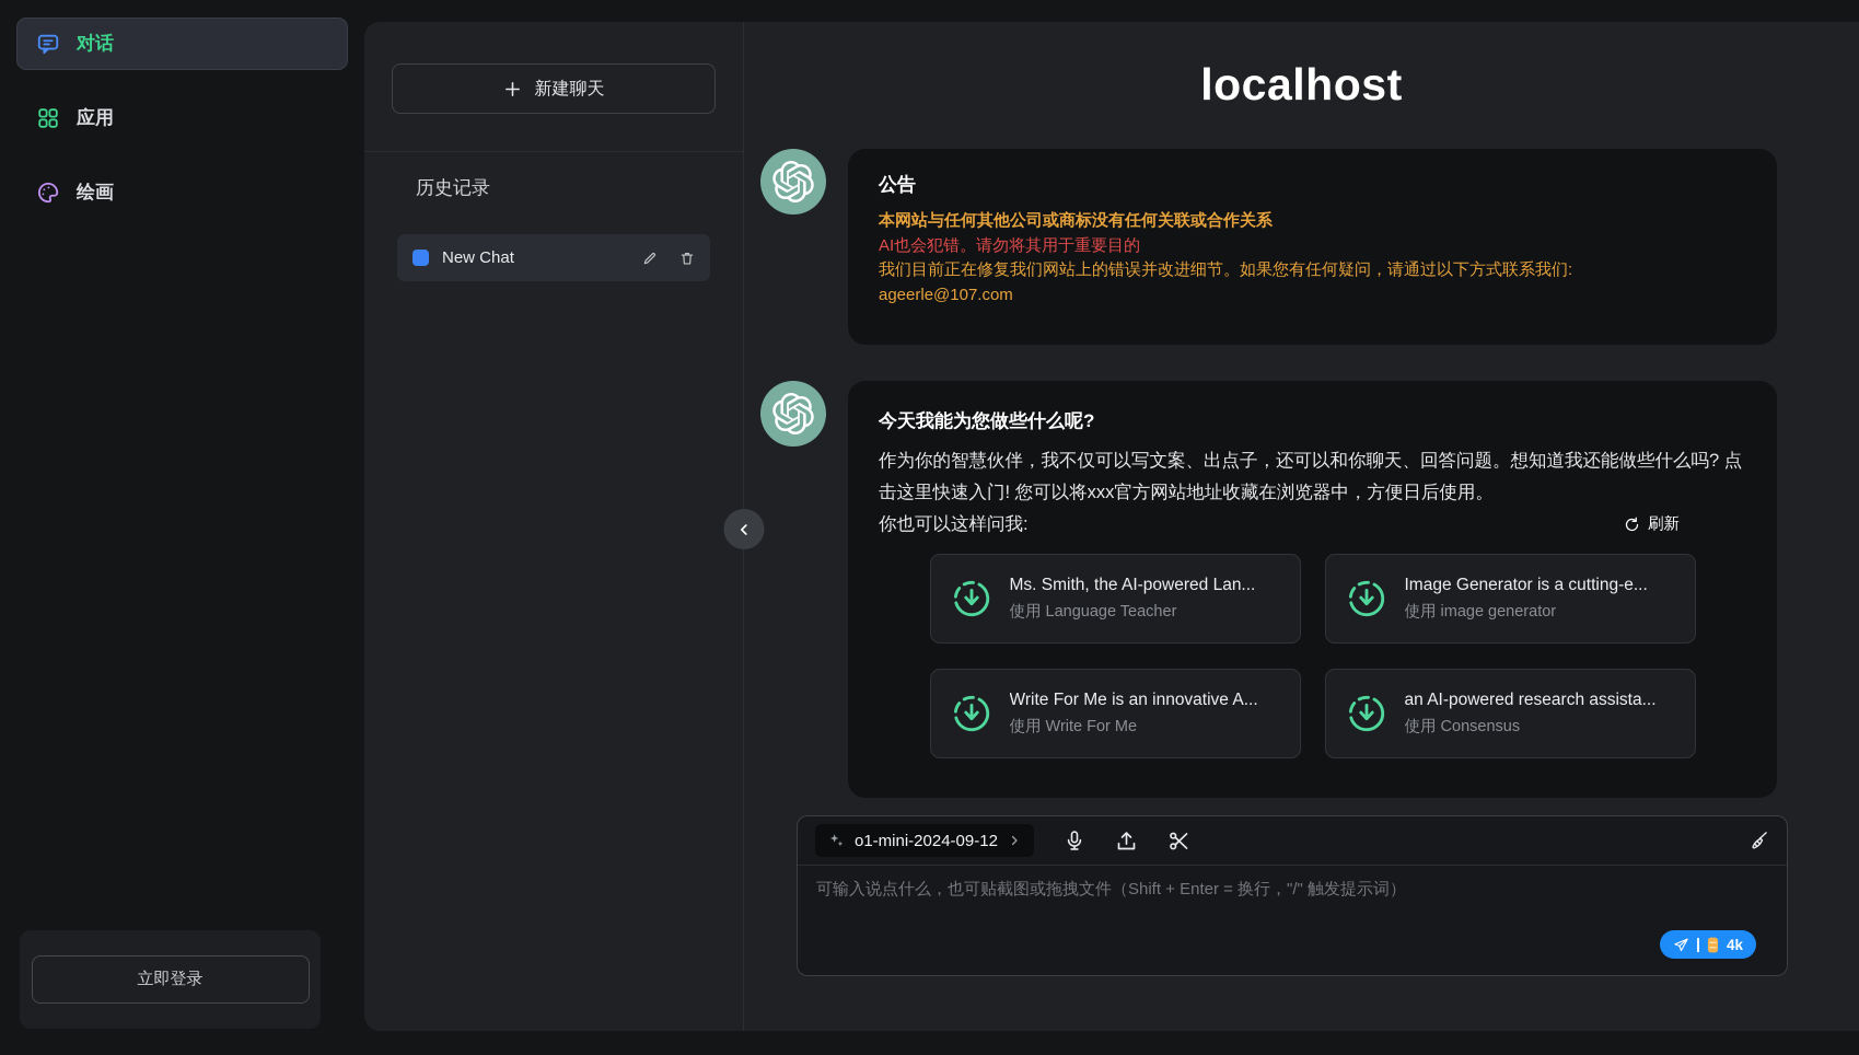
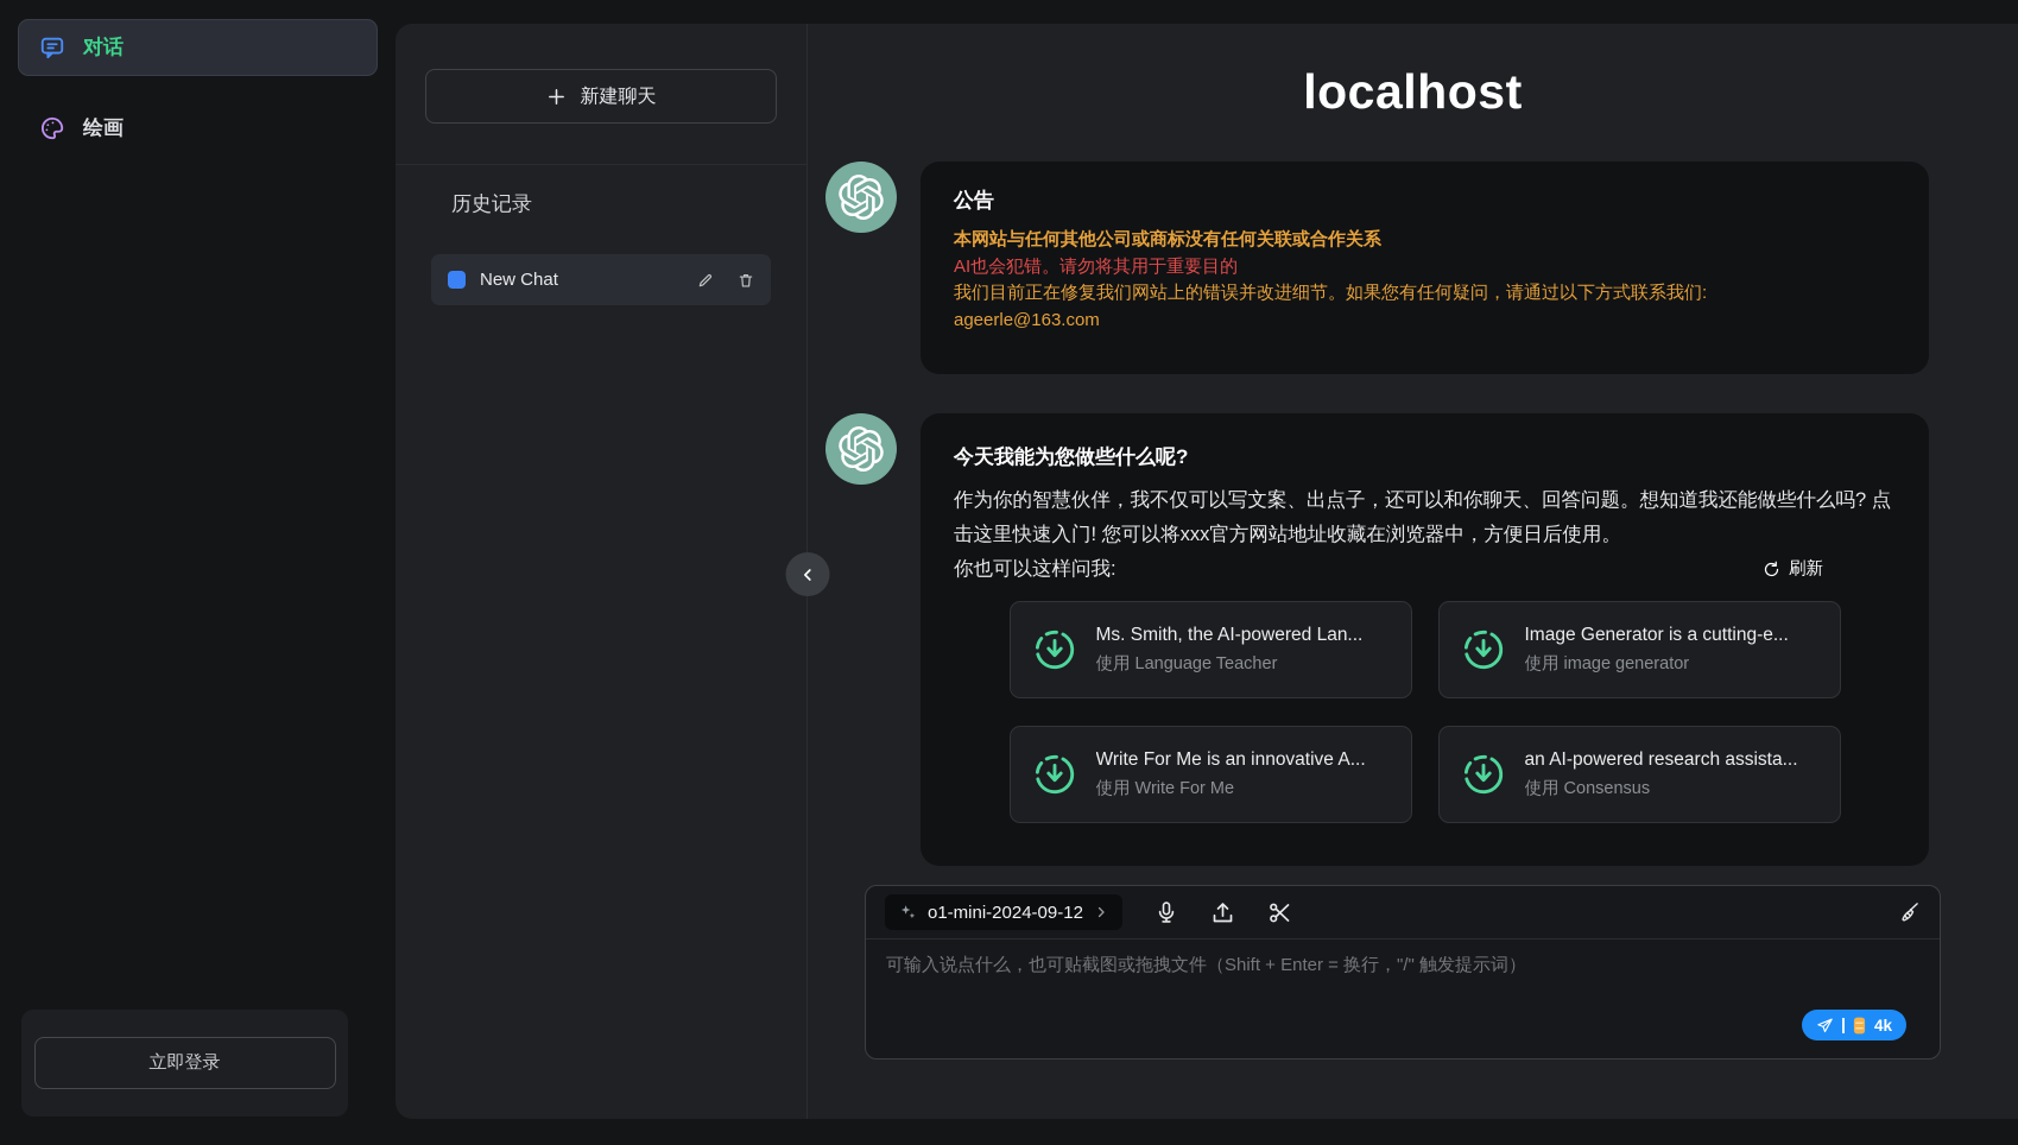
  对话
- 应用
  绘画
  立即登录
  新建聊天
  历史记录
  New Chat
  localhost
  公告
  本网站与任何其他公司或商标没有任何关联或合作关系
  AI也会犯错。请勿将其用于重要目的
  我们目前正在修复我们网站上的错误并改进细节。如果您有任何疑问，请通过以下方式联系我们:
- ageerle@107.com
+ ageerle@163.com
  今天我能为您做些什么呢?
  作为你的智慧伙伴，我不仅可以写文案、出点子，还可以和你聊天、回答问题。想知道我还能做些什么吗? 点击这里快速入门! 您可以将xxx官方网站地址收藏在浏览器中，方便日后使用。
  你也可以这样问我:
  刷新
  Ms. Smith, the AI-powered Lan...
  使用 Language Teacher
  Image Generator is a cutting-e...
  使用 image generator
  Write For Me is an innovative A...
  使用 Write For Me
  an AI-powered research assista...
  使用 Consensus
  o1-mini-2024-09-12
  可输入说点什么，也可贴截图或拖拽文件（Shift + Enter = 换行，"/" 触发提示词）
  4k
